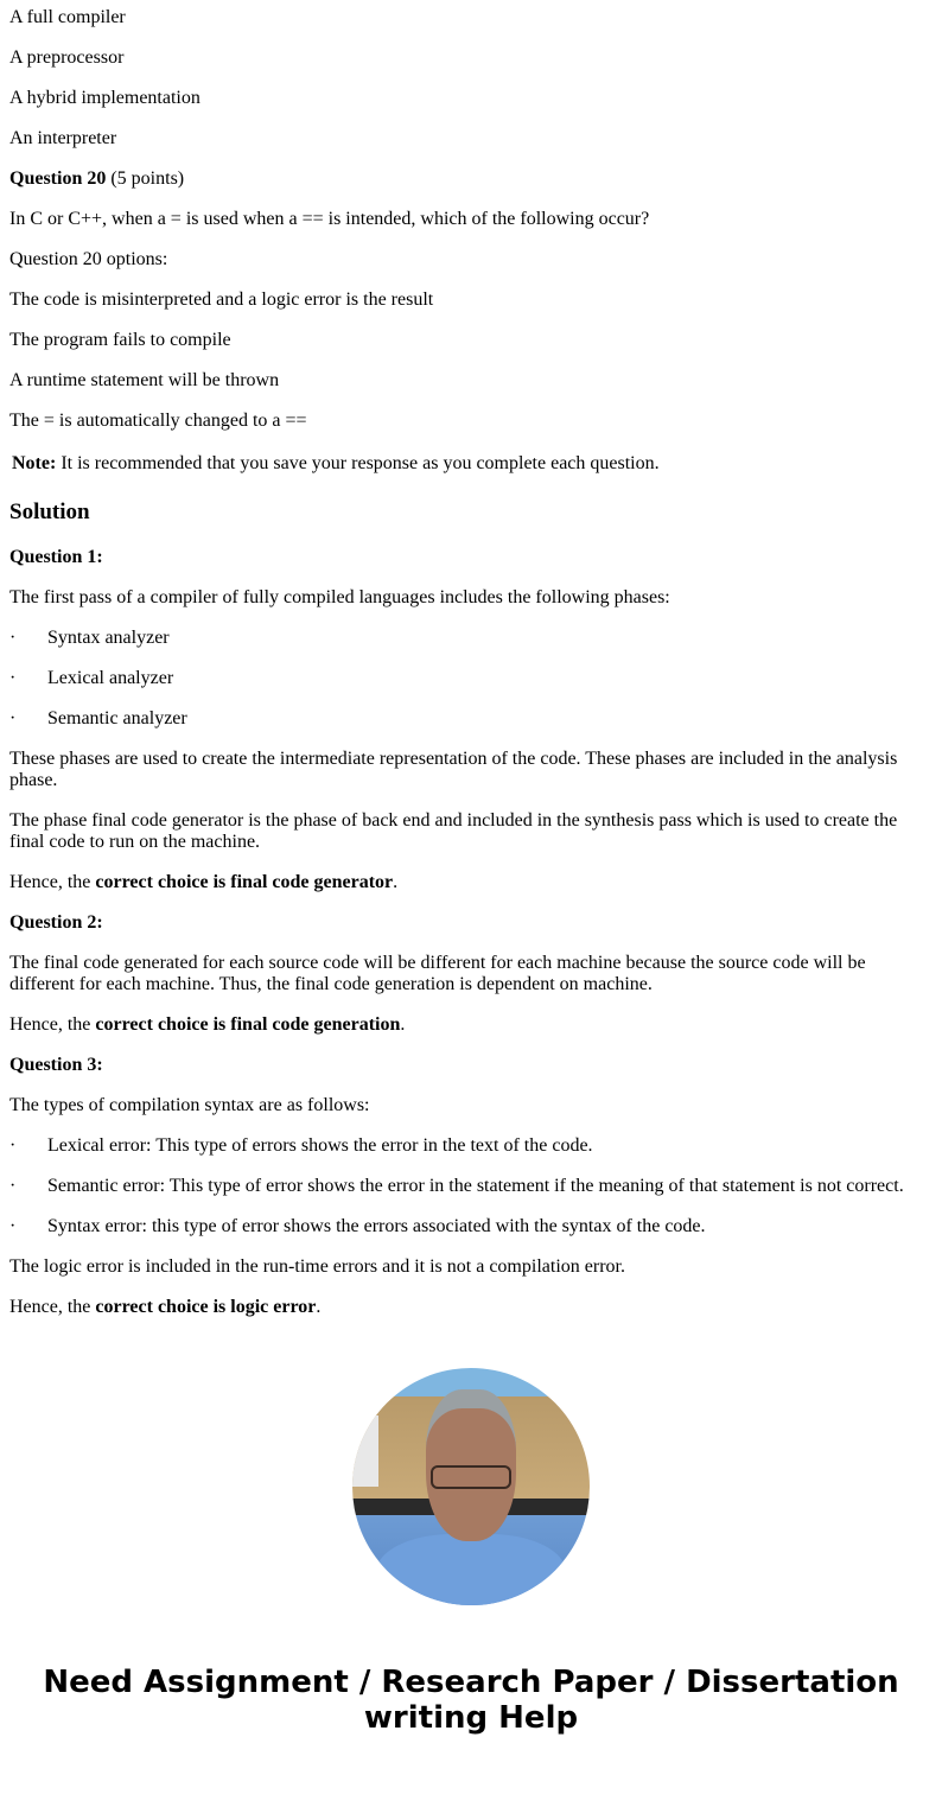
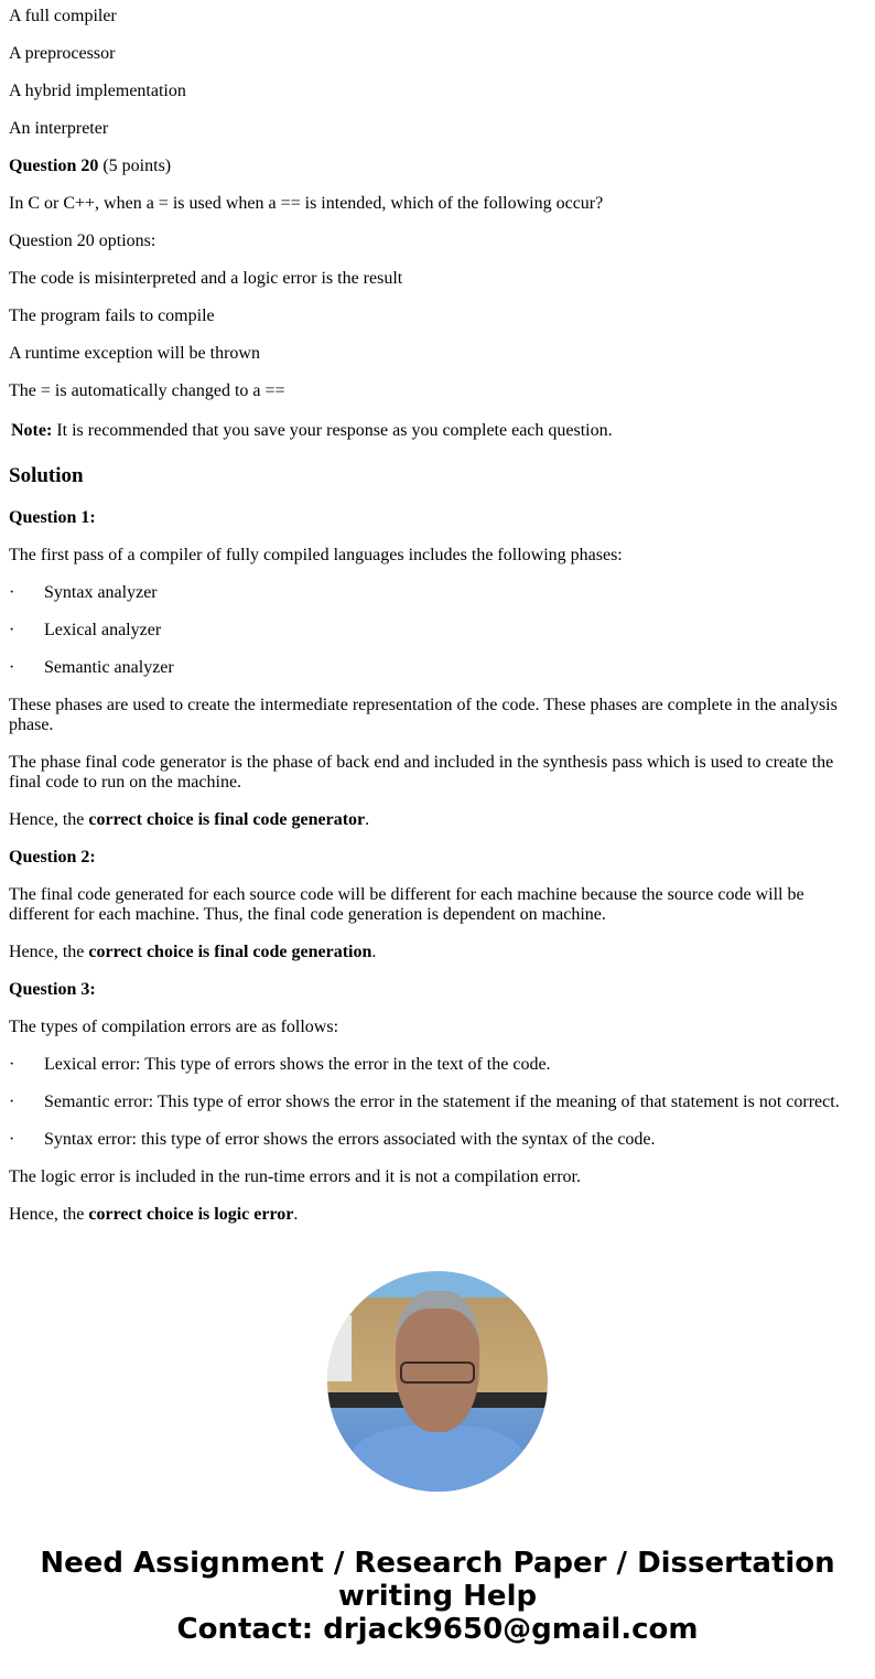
  A full compiler
  A preprocessor
  A hybrid implementation
  An interpreter
  Question 20 (5 points)
  In C or C++, when a = is used when a == is intended, which of the following occur?
  Question 20 options:
  The code is misinterpreted and a logic error is the result
  The program fails to compile
- A runtime statement will be thrown
+ A runtime exception will be thrown
  The = is automatically changed to a ==
  Note: It is recommended that you save your response as you complete each question.
  Solution
  Question 1:
  The first pass of a compiler of fully compiled languages includes the following phases:
  · Syntax analyzer
  · Lexical analyzer
  · Semantic analyzer
- These phases are used to create the intermediate representation of the code. These phases are included in the analysis phase.
+ These phases are used to create the intermediate representation of the code. These phases are complete in the analysis phase.
  The phase final code generator is the phase of back end and included in the synthesis pass which is used to create the final code to run on the machine.
  Hence, the correct choice is final code generator.
  Question 2:
  The final code generated for each source code will be different for each machine because the source code will be different for each machine. Thus, the final code generation is dependent on machine.
  Hence, the correct choice is final code generation.
  Question 3:
- The types of compilation syntax are as follows:
+ The types of compilation errors are as follows:
  · Lexical error: This type of errors shows the error in the text of the code.
  · Semantic error: This type of error shows the error in the statement if the meaning of that statement is not correct.
  · Syntax error: this type of error shows the errors associated with the syntax of the code.
  The logic error is included in the run-time errors and it is not a compilation error.
  Hence, the correct choice is logic error.
  Need Assignment / Research Paper / Dissertation
  writing Help
+ Contact: drjack9650@gmail.com
